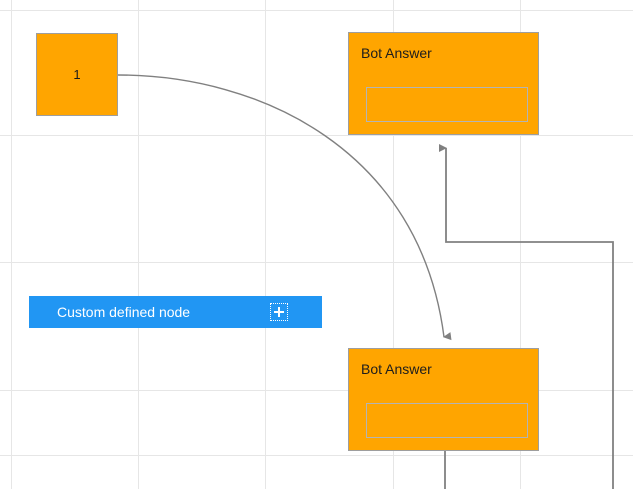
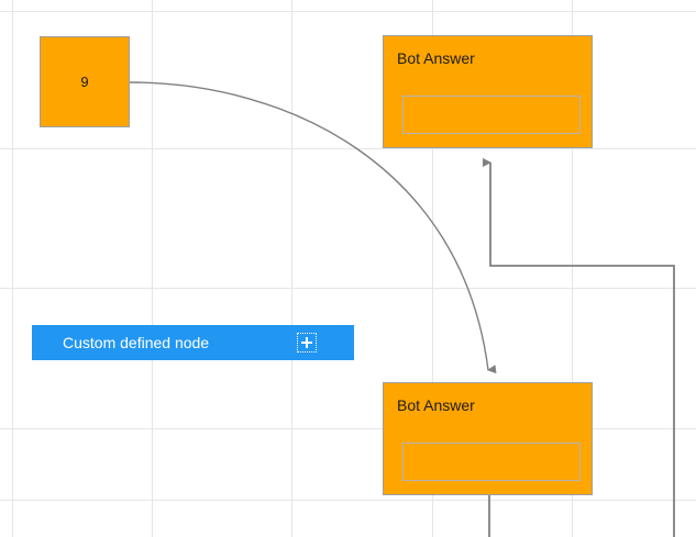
- 1
+ 9
  Bot Answer
  Bot Answer
  Custom defined node
